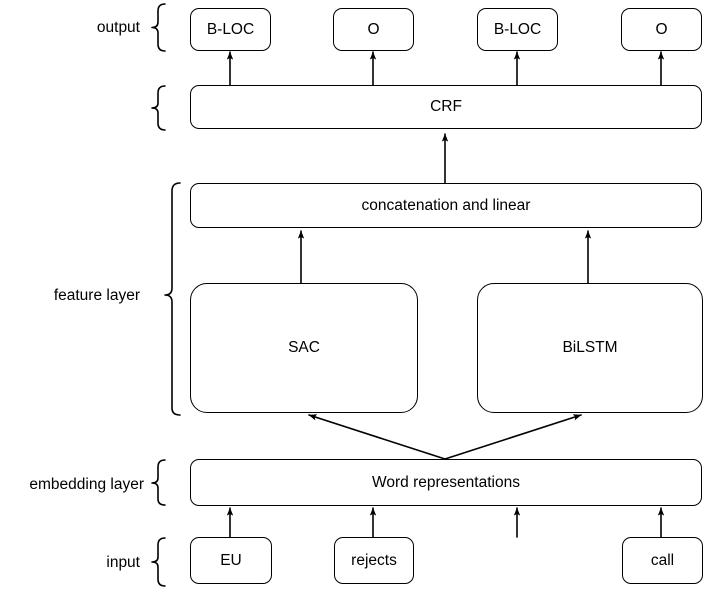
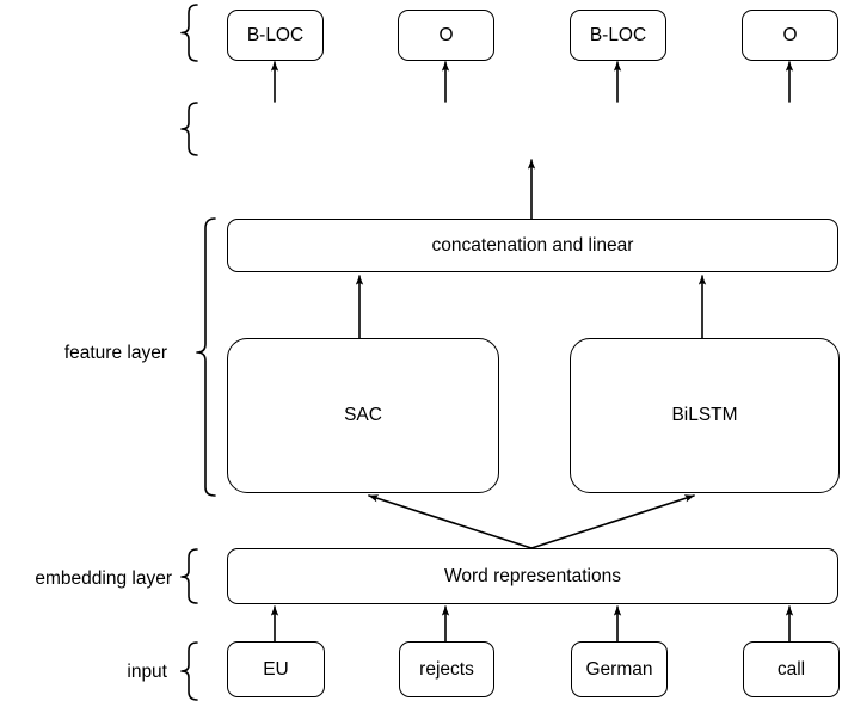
- output
  feature layer
  embedding layer
  input
  B-LOC
  O
  B-LOC
  O
- CRF
  concatenation and linear
  SAC
  BiLSTM
  Word representations
  EU
  rejects
+ German
  call
